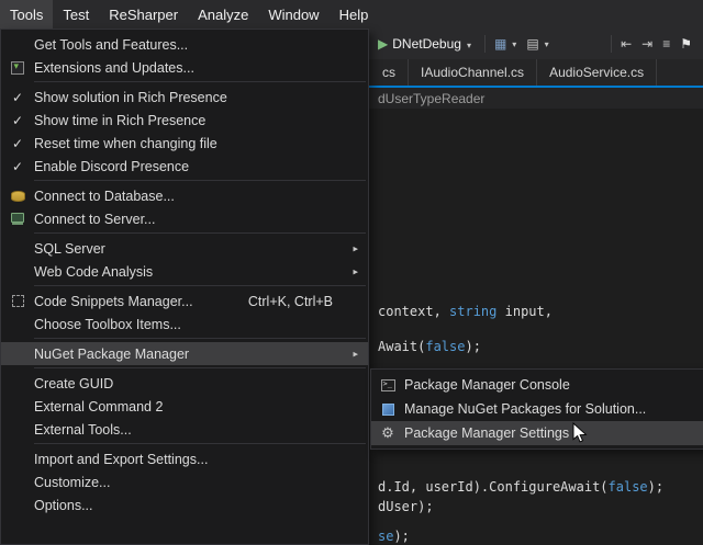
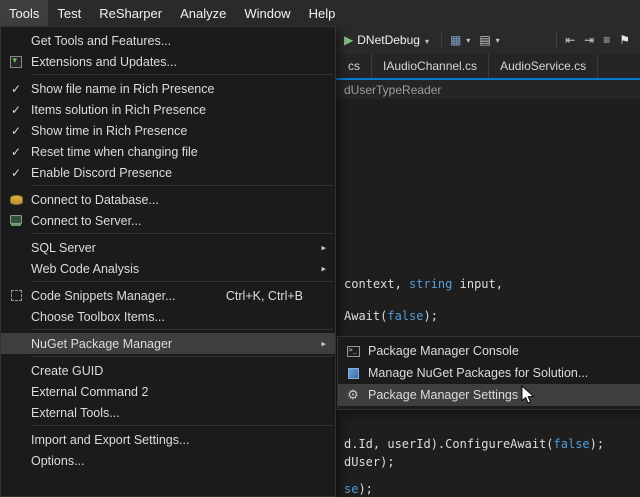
  ▶
  DNetDebug
  ▦
  ▾
  ▤
  ▾
  ⇤
  ⇥
  ≡
  ⚑
  cs
  IAudioChannel.cs
  AudioService.cs
  dUserTypeReader
  context, string input,
  Await(false);
  d.Id, userId).ConfigureAwait(false);
  dUser);
  se);
  Tools
  Test
  ReSharper
  Analyze
  Window
  Help
  Get Tools and Features...
  Extensions and Updates...
+ Show file name in Rich Presence
- Show solution in Rich Presence
+ Items solution in Rich Presence
  Show time in Rich Presence
  Reset time when changing file
  Enable Discord Presence
  Connect to Database...
  Connect to Server...
  SQL Server
  ▸
  Web Code Analysis
  ▸
  Code Snippets Manager...
  Ctrl+K, Ctrl+B
  Choose Toolbox Items...
  NuGet Package Manager
  ▸
  Create GUID
  External Command 2
  External Tools...
  Import and Export Settings...
- Customize...
  Options...
  Package Manager Console
  Manage NuGet Packages for Solution...
  Package Manager Settings
